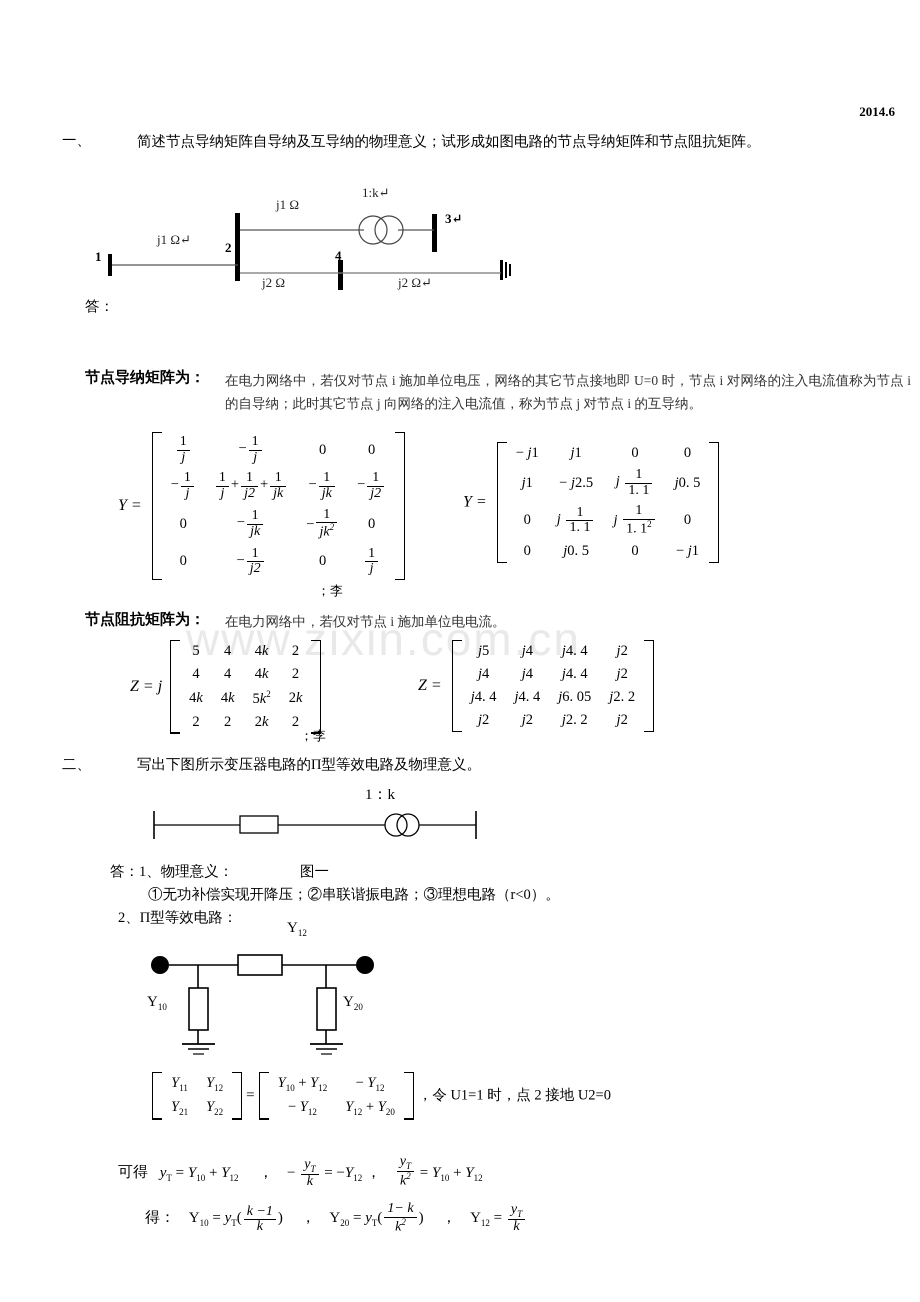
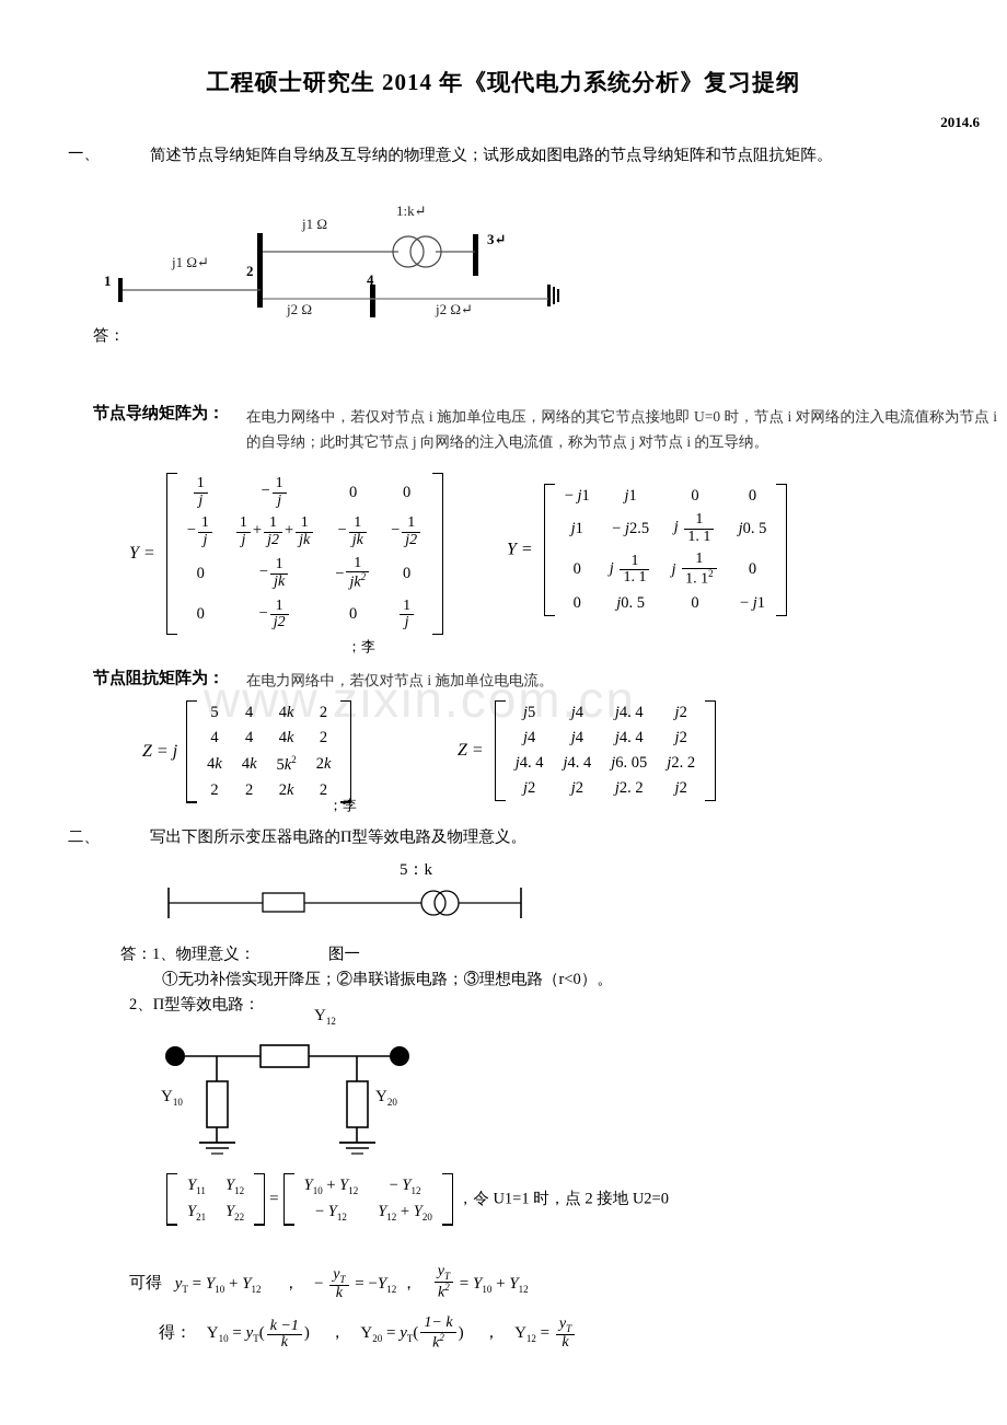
  www.zixin.com.cn
+ 工程硕士研究生 2014 年《现代电力系统分析》复习提纲
  2014.6
  一、
  简述节点导纳矩阵自导纳及互导纳的物理意义；试形成如图电路的节点导纳矩阵和节点阻抗矩阵。
  1
  2
  3↵
  4
  j1 Ω↵
  j1 Ω
  j2 Ω
  j2 Ω↵
  1:k↵
  答：
  节点导纳矩阵为：
  在电力网络中，若仅对节点 i 施加单位电压，网络的其它节点接地即 U=0 时，节点 i 对网络的注入电流值称为节点 i 的自导纳；此时其它节点 j 向网络的注入电流值，称为节点 j 对节点 i 的互导纳。
  Y =
  1j	− 1j	0	0
  − 1j	1j+ 1j2+ 1jk	− 1jk	− 1j2
  0	− 1jk	−1jk2	0
  0	− 1j2	0	1j
  ；李
  Y =
  − j1	j1	0	0
  j1	− j2.5	j 11. 1	j0. 5
  0	j 11. 1	j 11. 12	0
  0	j0. 5	0	− j1
  节点阻抗矩阵为：
  在电力网络中，若仅对节点 i 施加单位电电流。
  Z = j
  5	4	4k	2
  4	4	4k	2
  4k	4k	5k2	2k
  2	2	2k	2
  ；李
  Z =
  j5	j4	j4. 4	j2
  j4	j4	j4. 4	j2
  j4. 4	j4. 4	j6. 05	j2. 2
  j2	j2	j2. 2	j2
  二、
  写出下图所示变压器电路的Π型等效电路及物理意义。
- 1：k
+ 5：k
  答：1、物理意义：
  图一
  ①无功补偿实现开降压；②串联谐振电路；③理想电路（r<0）。
  2、Π型等效电路：
  Y12
  Y10
  Y20
  Y11	Y12
  Y21	Y22
  =
  Y10 + Y12	− Y12
  − Y12	Y12 + Y20
  ，令 U1=1 时，点 2 接地 U2=0
  可得 yT = Y10 + Y12 ， −
  yT
  k
  = −Y12 ，
  yT
  k2
  = Y10 + Y12
  得： Y10 = yT(
  k −1
  k
  ) ， Y20 = yT(
  1− k
  k2
  ) ， Y12 =
  yT
  k
